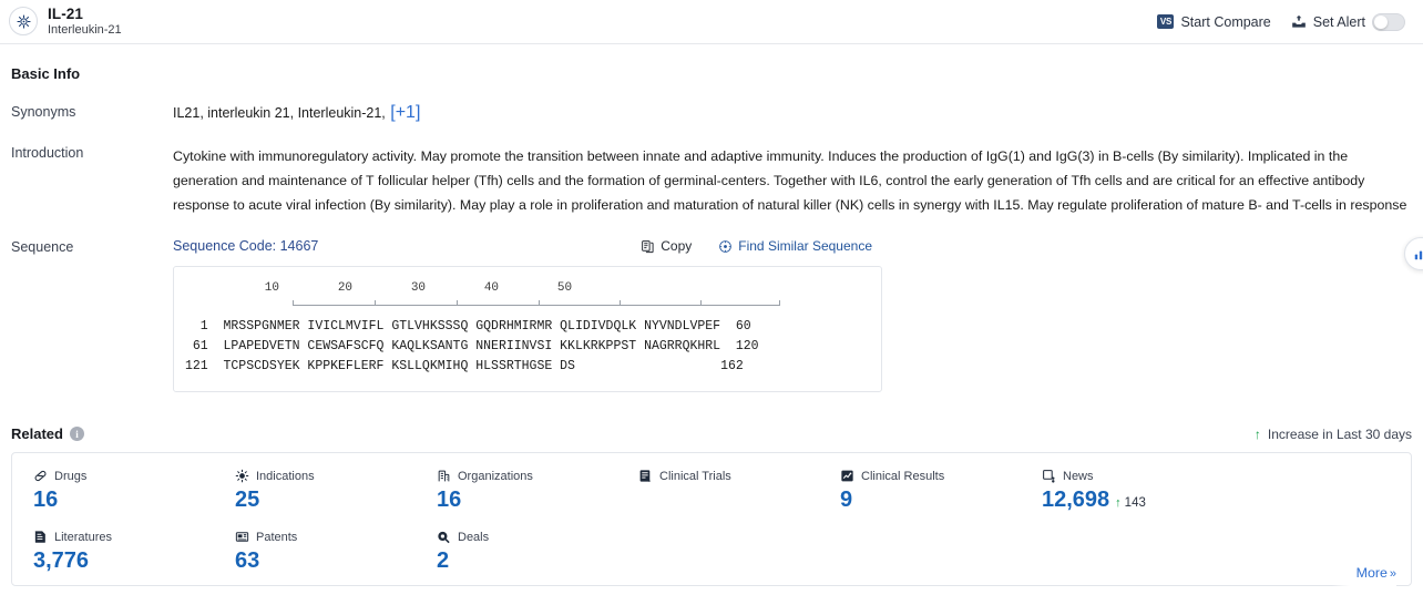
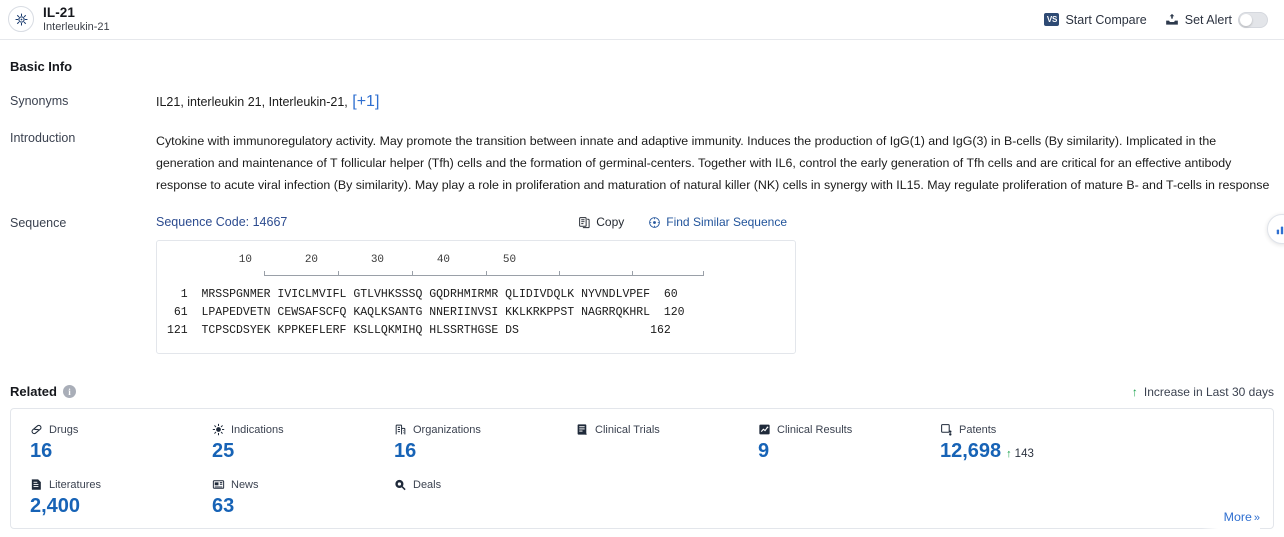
  IL-21
  Interleukin-21
  VS
  Start Compare
  Set Alert
  Basic Info
  Synonyms
  IL21, interleukin 21, Interleukin-21, [+1]
  Introduction
  Cytokine with immunoregulatory activity. May promote the transition between innate and adaptive immunity. Induces the production of IgG(1) and IgG(3) in B-cells (By similarity). Implicated in the generation and maintenance of T follicular helper (Tfh) cells and the formation of germinal-centers. Together with IL6, control the early generation of Tfh cells and are critical for an effective antibody response to acute viral infection (By similarity). May play a role in proliferation and maturation of natural killer (NK) cells in synergy with IL15. May regulate proliferation of mature B- and T-cells in response
  More »
  Sequence
  Sequence Code: 14667
  Copy
  Find Similar Sequence
  10 20 30 40 50
  1 MRSSPGNMER IVICLMVIFL GTLVHKSSSQ GQDRHMIRMR QLIDIVDQLK NYVNDLVPEF 60
  61 LPAPEDVETN CEWSAFSCFQ KAQLKSANTG NNERIINVSI KKLKRKPPST NAGRRQKHRL 120
  121 TCPSCDSYEK KPPKEFLERF KSLLQKMIHQ HLSSRTHGSE DS 162
  Related
  i
  ↑
  Increase in Last 30 days
  Drugs
  16
  Indications
  25
  Organizations
  16
  Clinical Trials
  Clinical Results
  9
- News
+ Patents
  12,698
  ↑
  143
  Literatures
- 3,776
+ 2,400
- Patents
+ News
  63
  Deals
- 2
